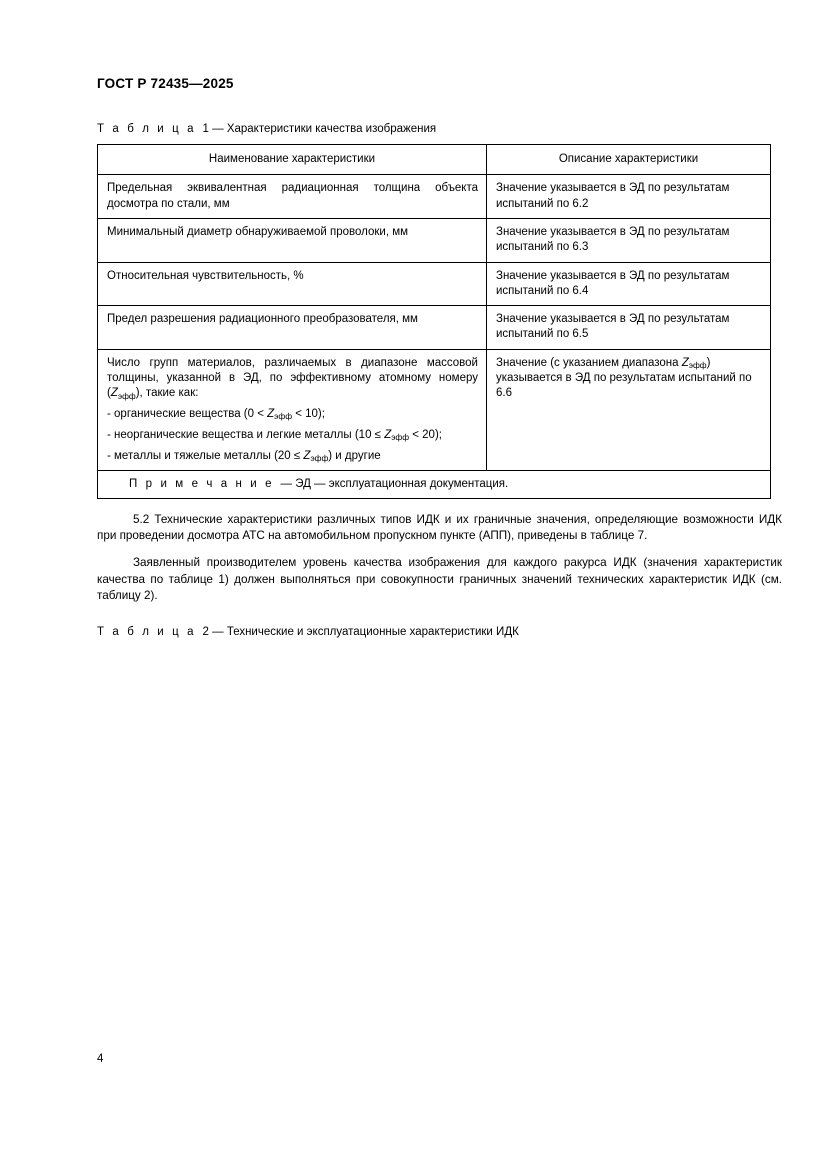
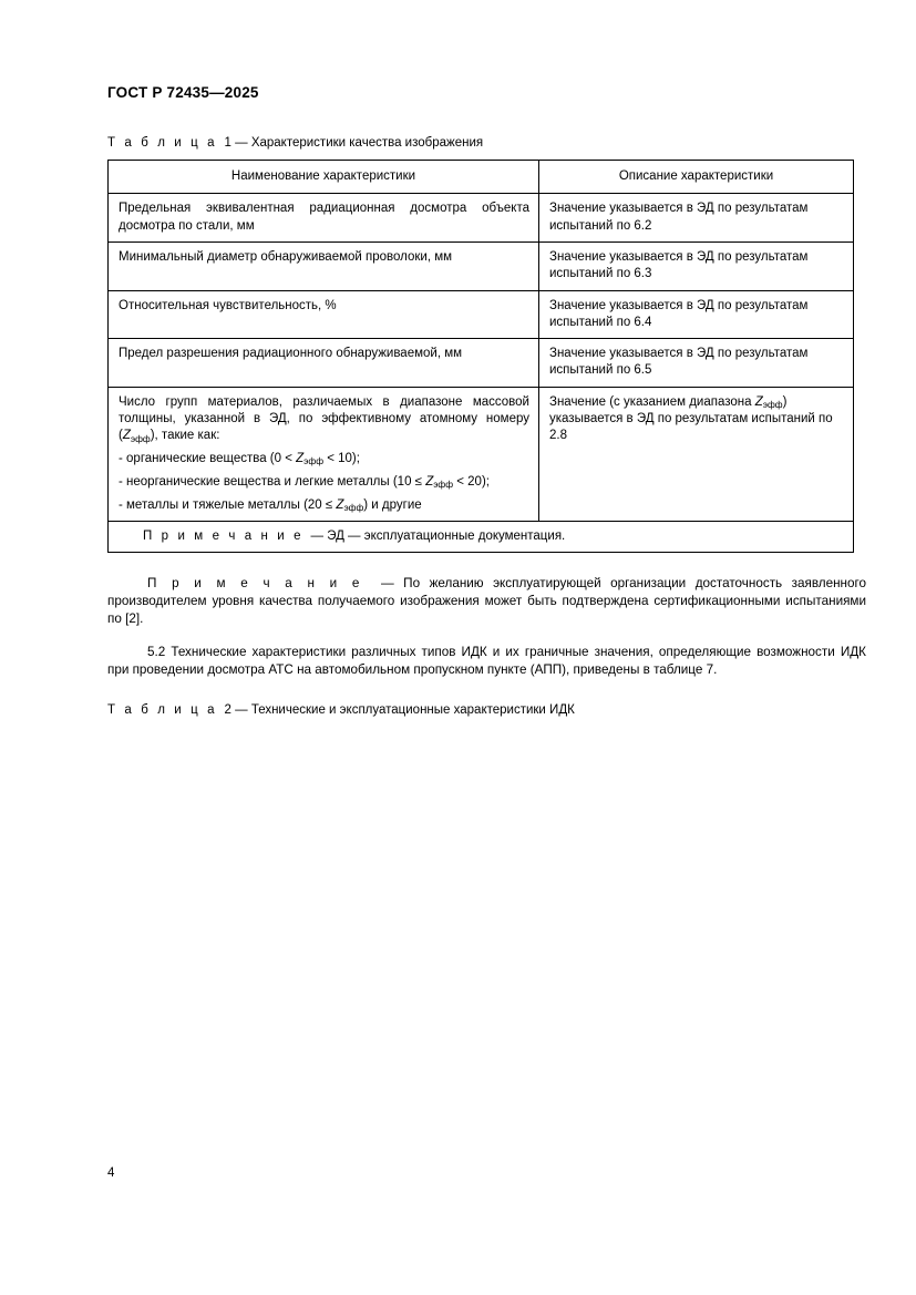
  ГОСТ Р 72435—2025
  Т а б л и ц а 1 — Характеристики качества изображения
  Наименование характеристики	Описание характеристики
- Предельная эквивалентная радиационная толщина объекта досмотра по стали, мм	Значение указывается в ЭД по результатам испытаний по 6.2
+ Предельная эквивалентная радиационная досмотра объекта досмотра по стали, мм	Значение указывается в ЭД по результатам испытаний по 6.2
  Минимальный диаметр обнаруживаемой проволоки, мм	Значение указывается в ЭД по результатам испытаний по 6.3
  Относительная чувствительность, %	Значение указывается в ЭД по результатам испытаний по 6.4
- Предел разрешения радиационного преобразователя, мм	Значение указывается в ЭД по результатам испытаний по 6.5
+ Предел разрешения радиационного обнаруживаемой, мм	Значение указывается в ЭД по результатам испытаний по 6.5
- Число групп материалов, различаемых в диапазоне массовой толщины, указанной в ЭД, по эффективному атомному номеру (Zэфф), такие как: - органические вещества (0 < Zэфф < 10); - неорганические вещества и легкие металлы (10 ≤ Zэфф < 20); - металлы и тяжелые металлы (20 ≤ Zэфф) и другие	Значение (с указанием диапазона Zэфф) указывается в ЭД по результатам испытаний по 6.6
+ Число групп материалов, различаемых в диапазоне массовой толщины, указанной в ЭД, по эффективному атомному номеру (Zэфф), такие как: - органические вещества (0 < Zэфф < 10); - неорганические вещества и легкие металлы (10 ≤ Zэфф < 20); - металлы и тяжелые металлы (20 ≤ Zэфф) и другие	Значение (с указанием диапазона Zэфф) указывается в ЭД по результатам испытаний по 2.8
- П р и м е ч а н и е — ЭД — эксплуатационная документация.
+ П р и м е ч а н и е — ЭД — эксплуатационные документация.
+ П р и м е ч а н и е — По желанию эксплуатирующей организации достаточность заявленного производителем уровня качества получаемого изображения может быть подтверждена сертификационными испытаниями по [2].
  5.2 Технические характеристики различных типов ИДК и их граничные значения, определяющие возможности ИДК при проведении досмотра АТС на автомобильном пропускном пункте (АПП), приведены в таблице 7.
- Заявленный производителем уровень качества изображения для каждого ракурса ИДК (значения характеристик качества по таблице 1) должен выполняться при совокупности граничных значений технических характеристик ИДК (см. таблицу 2).
  Т а б л и ц а 2 — Технические и эксплуатационные характеристики ИДК
  4
